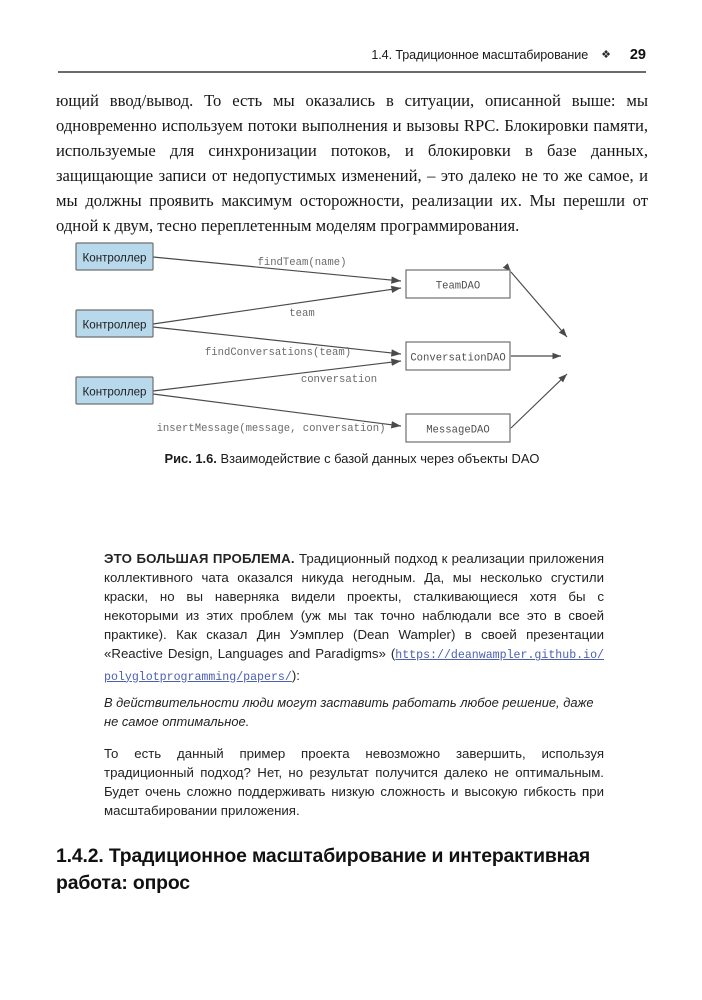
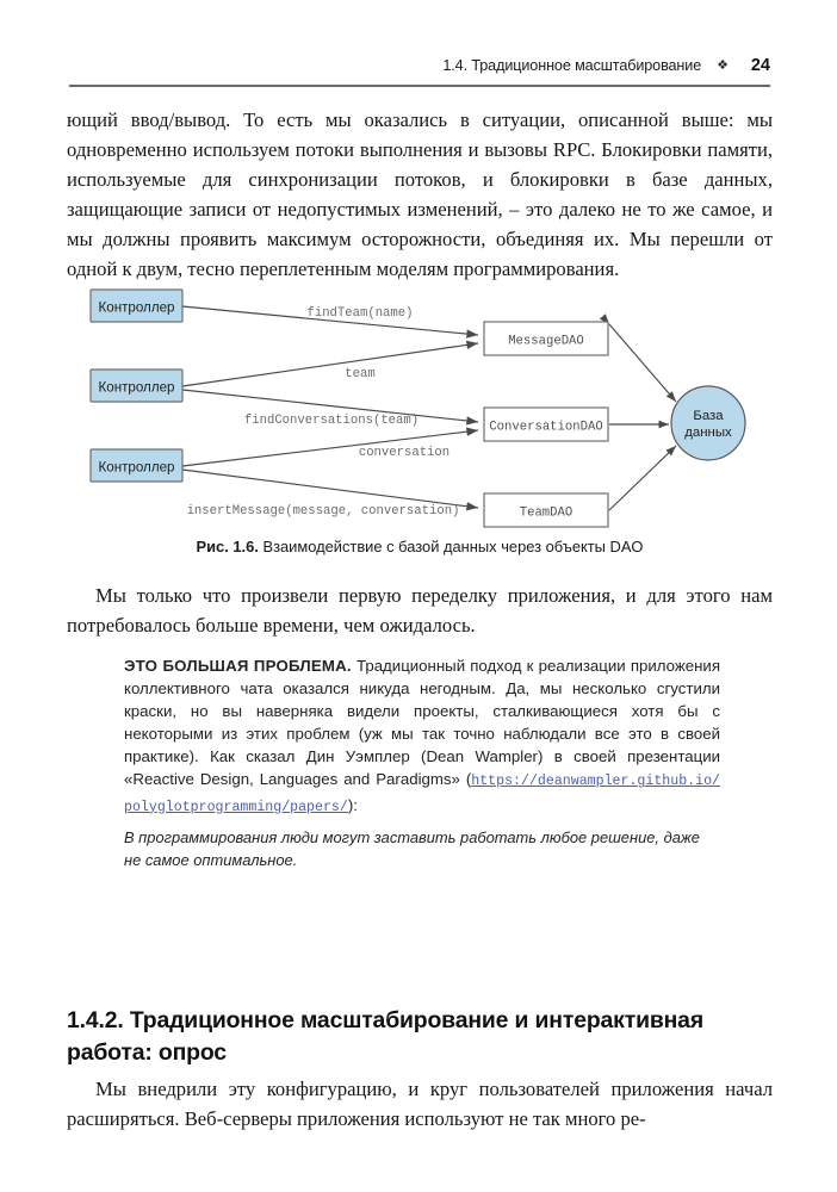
  1.4. Традиционное масштабирование
  ❖
- 29
+ 24
- ющий ввод/вывод. То есть мы оказались в ситуации, описанной выше: мы одновременно используем потоки выполнения и вызовы RPC. Блокировки памяти, используемые для синхронизации потоков, и блокировки в базе данных, защищающие записи от недопустимых изменений, – это далеко не то же самое, и мы должны проявить максимум осторожности, реализации их. Мы перешли от одной к двум, тесно переплетенным моделям программирования.
+ ющий ввод/вывод. То есть мы оказались в ситуации, описанной выше: мы одновременно используем потоки выполнения и вызовы RPC. Блокировки памяти, используемые для синхронизации потоков, и блокировки в базе данных, защищающие записи от недопустимых изменений, – это далеко не то же самое, и мы должны проявить максимум осторожности, объединяя их. Мы перешли от одной к двум, тесно переплетенным моделям программирования.
  Контроллер
  Контроллер
  Контроллер
- TeamDAO
+ MessageDAO
  ConversationDAO
- MessageDAO
+ TeamDAO
+ База
+ данных
  findTeam(name)
  team
  findConversations(team)
  conversation
  insertMessage(message, conversation)
  Рис. 1.6. Взаимодействие с базой данных через объекты DAO
+ Мы только что произвели первую переделку приложения, и для этого нам потребовалось больше времени, чем ожидалось.
  ЭТО БОЛЬШАЯ ПРОБЛЕМА. Традиционный подход к реализации приложения коллективного чата оказался никуда негодным. Да, мы несколько сгустили краски, но вы наверняка видели проекты, сталкивающиеся хотя бы с некоторыми из этих проблем (уж мы так точно наблюдали все это в своей практике). Как сказал Дин Уэмплер (Dean Wampler) в своей презентации «Reactive Design, Languages and Paradigms» (https://deanwampler.github.io/polyglotprogramming/papers/):
- В действительности люди могут заставить работать любое решение, даже не самое оптимальное.
+ В программирования люди могут заставить работать любое решение, даже не самое оптимальное.
- То есть данный пример проекта невозможно завершить, используя традиционный подход? Нет, но результат получится далеко не оптимальным. Будет очень сложно поддерживать низкую сложность и высокую гибкость при масштабировании приложения.
  1.4.2. Традиционное масштабирование и интерактивная
  работа: опрос
+ Мы внедрили эту конфигурацию, и круг пользователей приложения начал расширяться. Веб-серверы приложения используют не так много ре-
